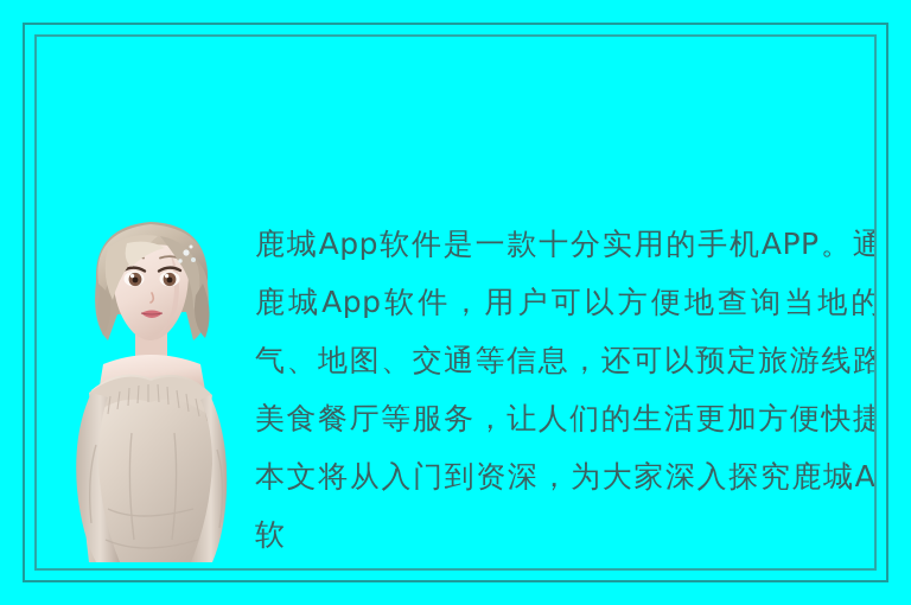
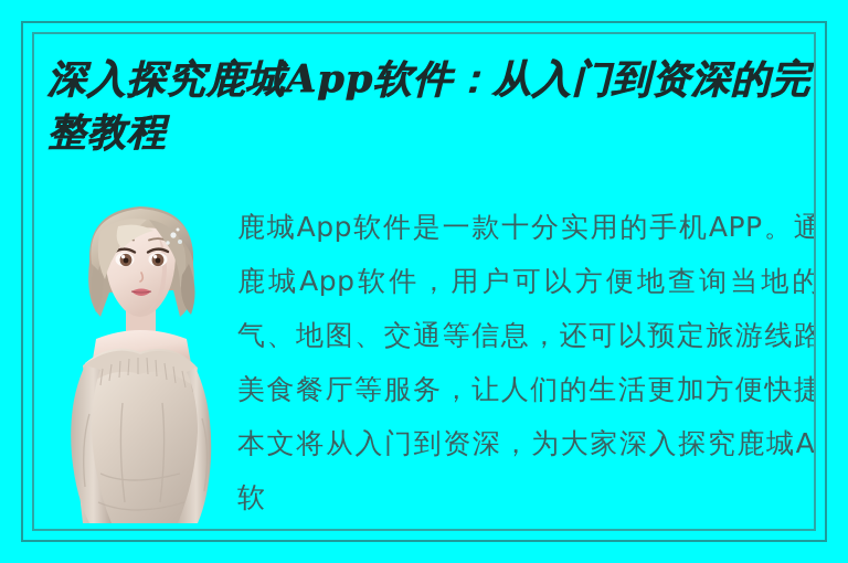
+ 深入探究鹿城App软件：从入门到资深的完整教程
  鹿城App软件是一款十分实用的手机APP。通鹿城App软件，用户可以方便地查询当地的气、地图、交通等信息，还可以预定旅游线路美食餐厅等服务，让人们的生活更加方便快捷本文将从入门到资深，为大家深入探究鹿城A软
